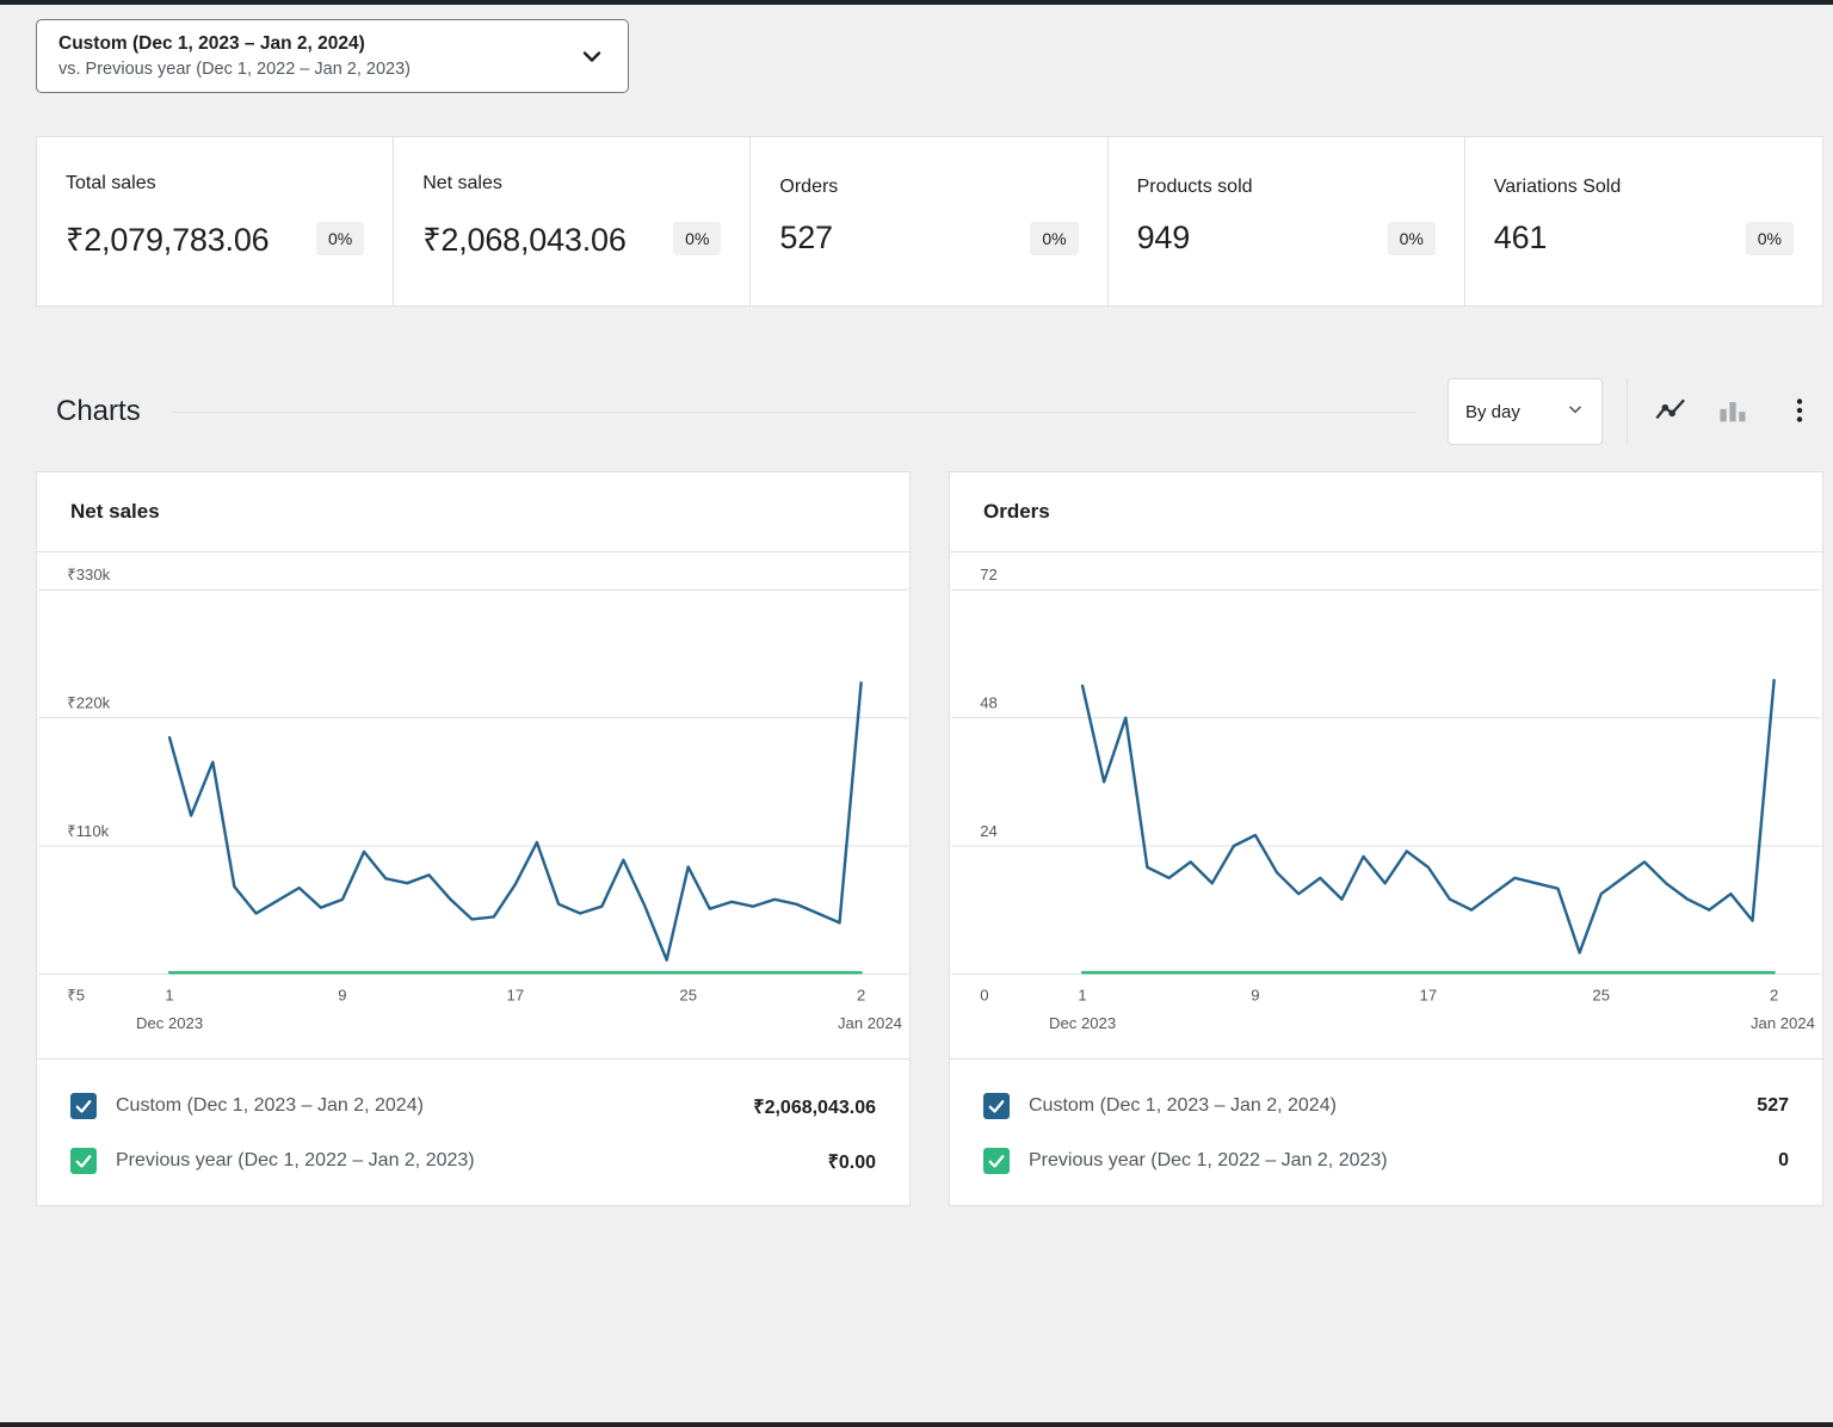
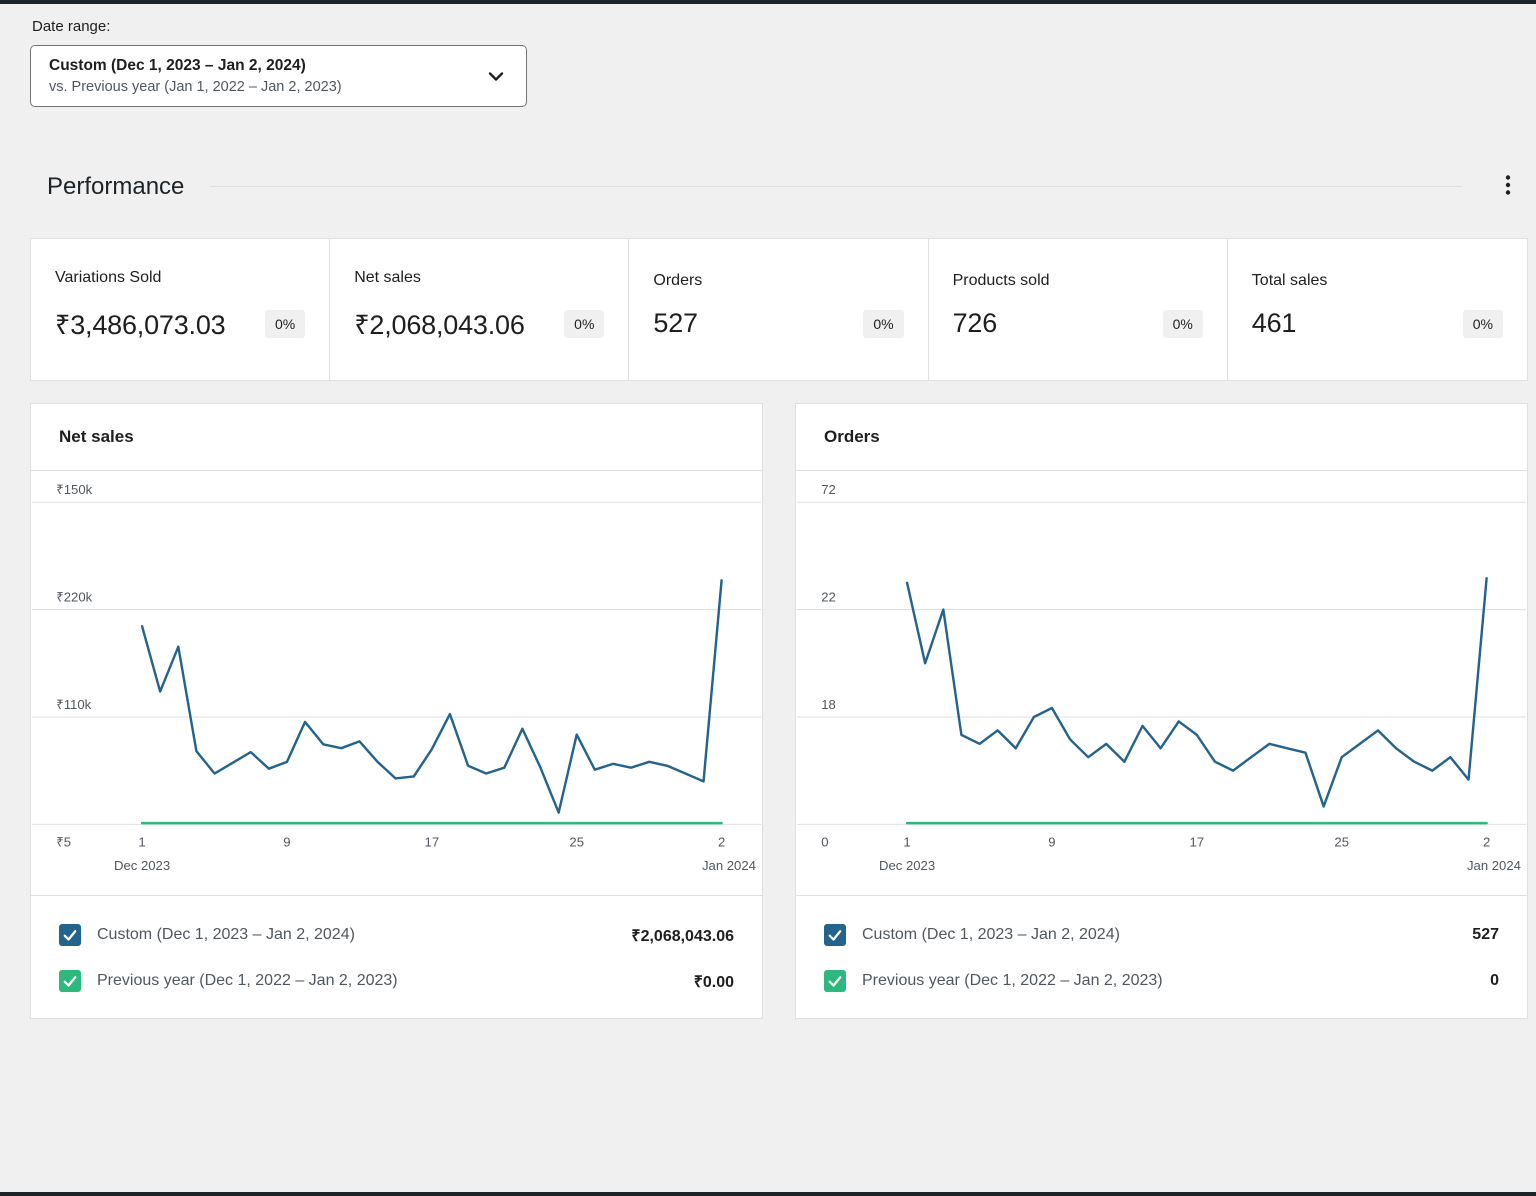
+ Date range:
  Custom (Dec 1, 2023 – Jan 2, 2024)
- vs. Previous year (Dec 1, 2022 – Jan 2, 2023)
+ vs. Previous year (Jan 1, 2022 – Jan 2, 2023)
+ Performance
- Total sales
+ Variations Sold
- ₹2,079,783.06
+ ₹3,486,073.03
  0%
  Net sales
  ₹2,068,043.06
  0%
  Orders
  527
  0%
  Products sold
- 949
+ 726
  0%
- Variations Sold
+ Total sales
  461
  0%
- Charts
- By day
  Net sales
- ₹330k
+ ₹150k
  ₹220k
  ₹110k
  ₹5
  1
  9
  17
  25
  2
  Dec 2023
  Jan 2024
  Custom (Dec 1, 2023 – Jan 2, 2024)
  ₹2,068,043.06
  Previous year (Dec 1, 2022 – Jan 2, 2023)
  ₹0.00
  Orders
  72
- 48
+ 22
- 24
+ 18
  0
  1
  9
  17
  25
  2
  Dec 2023
  Jan 2024
  Custom (Dec 1, 2023 – Jan 2, 2024)
  527
  Previous year (Dec 1, 2022 – Jan 2, 2023)
  0
